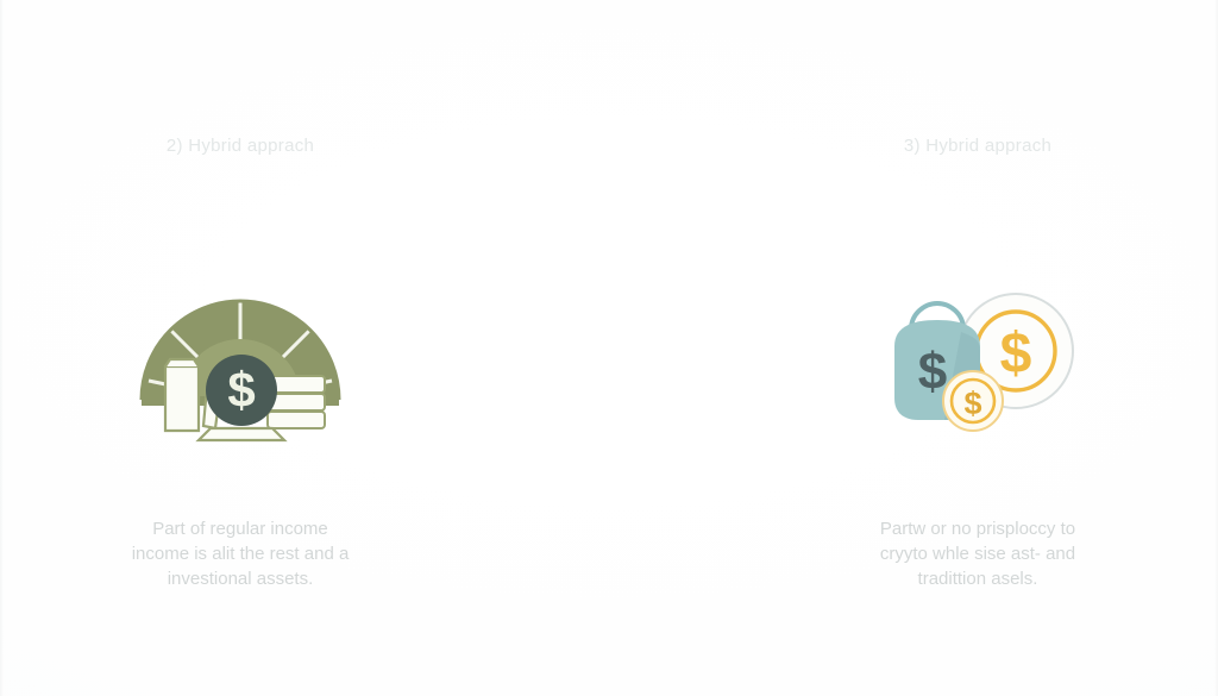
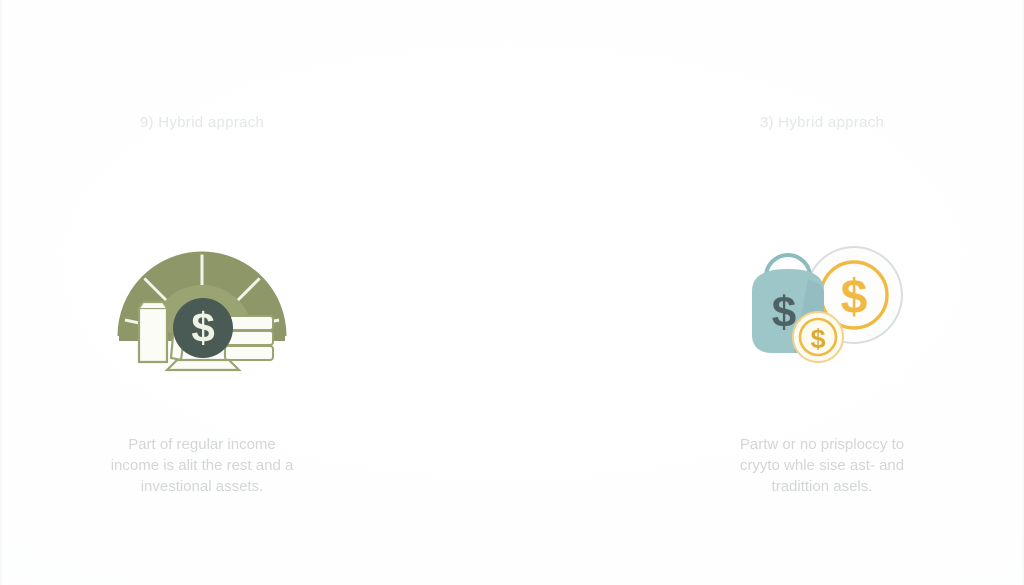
- 2) Hybrid apprach
+ 9) Hybrid apprach
  $
  Part of regular income
  income is alit the rest and a
  investional assets.
  3) Hybrid apprach
  $
  $
  $
  Partw or no prisploccy to
  cryyto whle sise ast- and
  tradittion asels.
